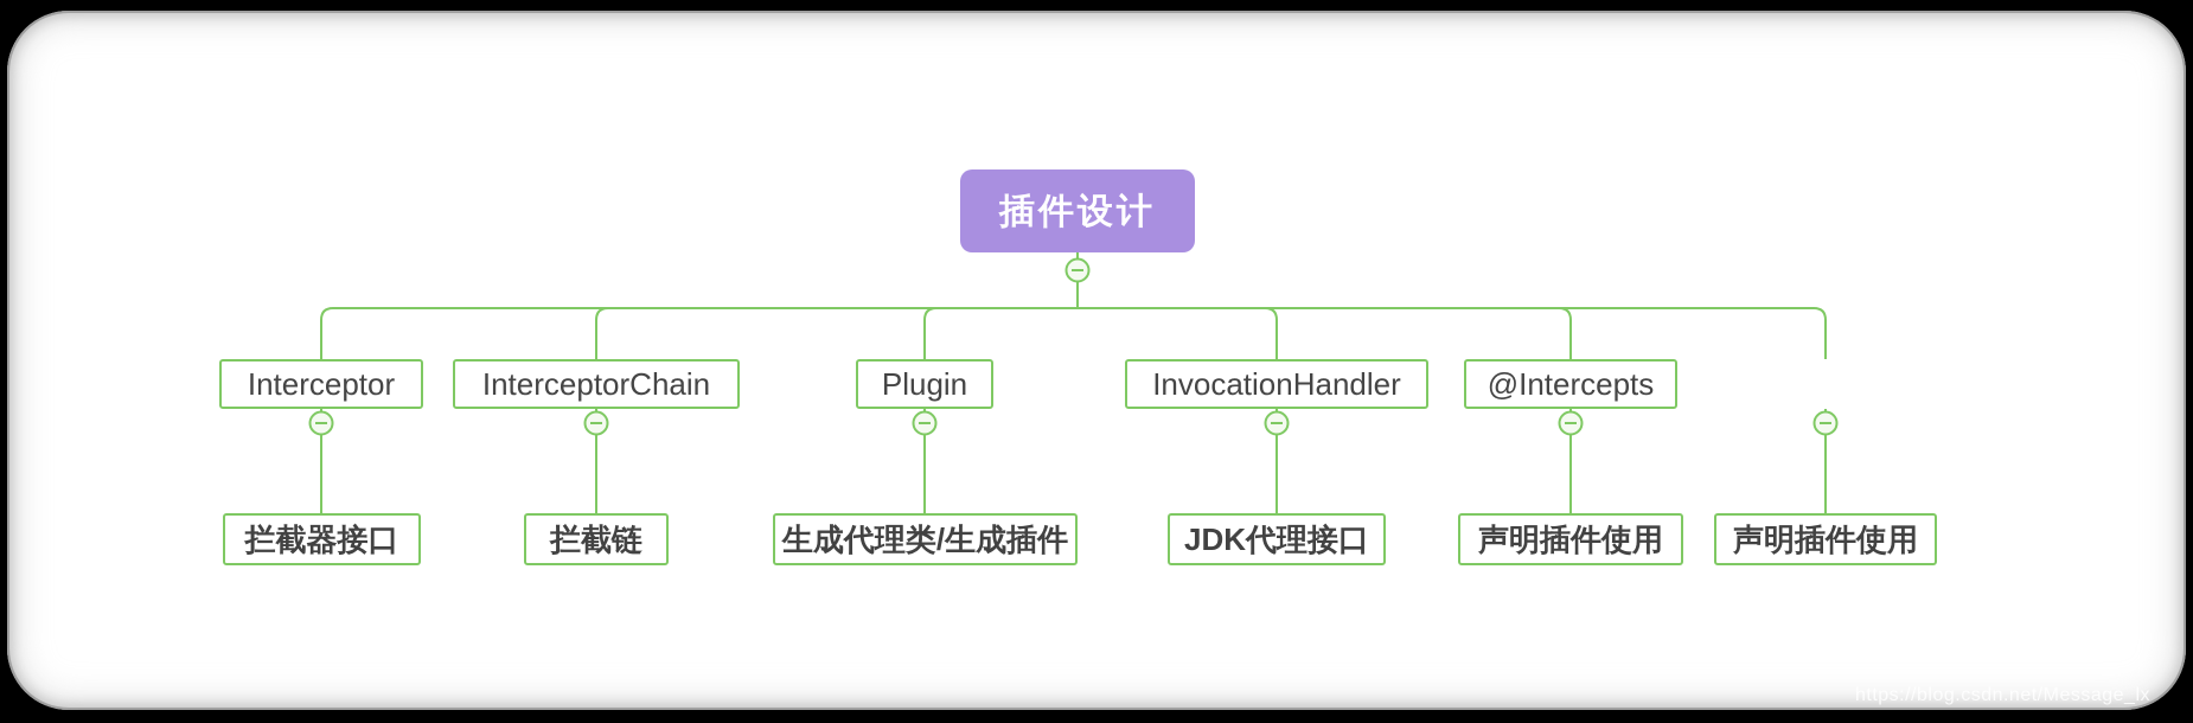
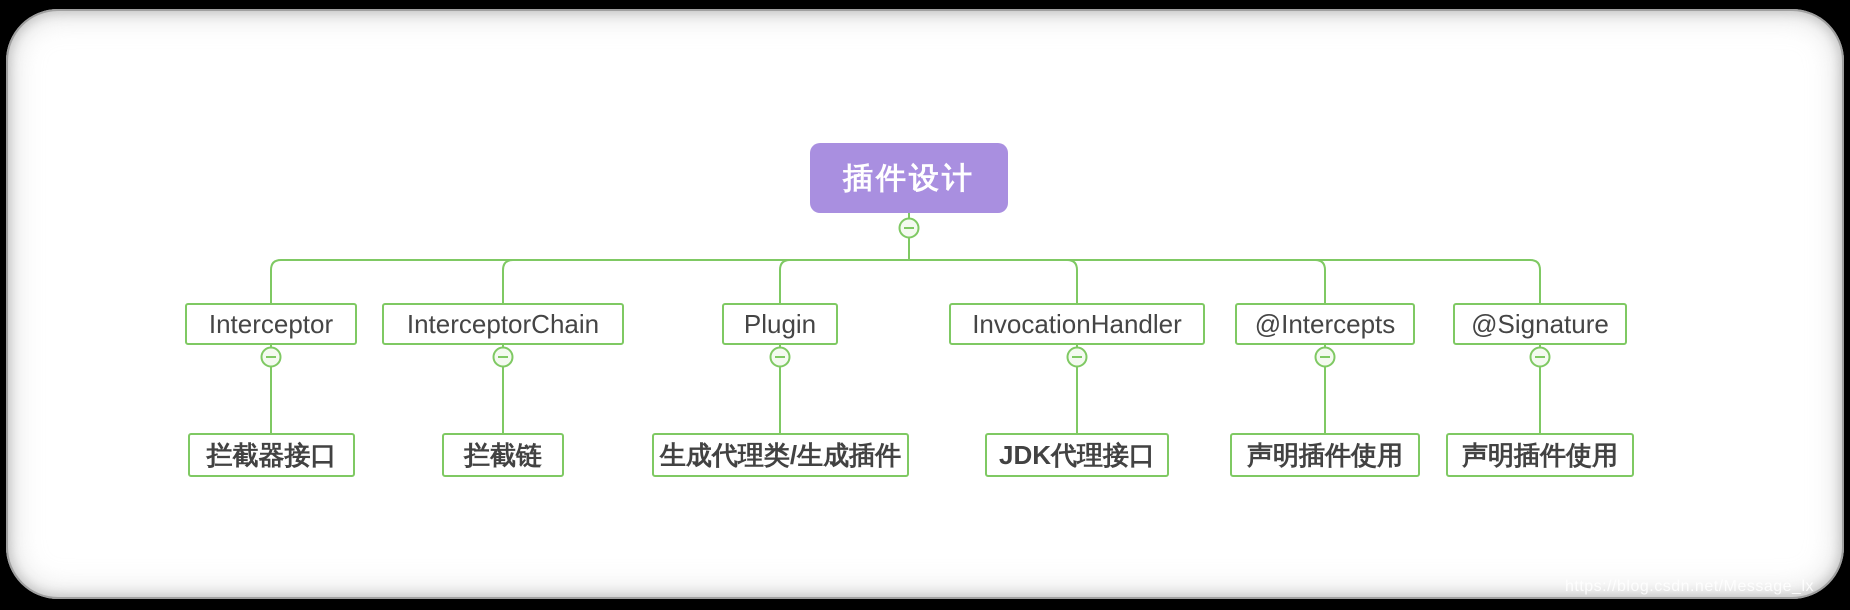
  插件设计
  Interceptor
  InterceptorChain
  Plugin
  InvocationHandler
  @Intercepts
+ @Signature
  拦截器接口
  拦截链
  生成代理类/生成插件
  JDK代理接口
  声明插件使用
  声明插件使用
  https://blog.csdn.net/Message_lx
